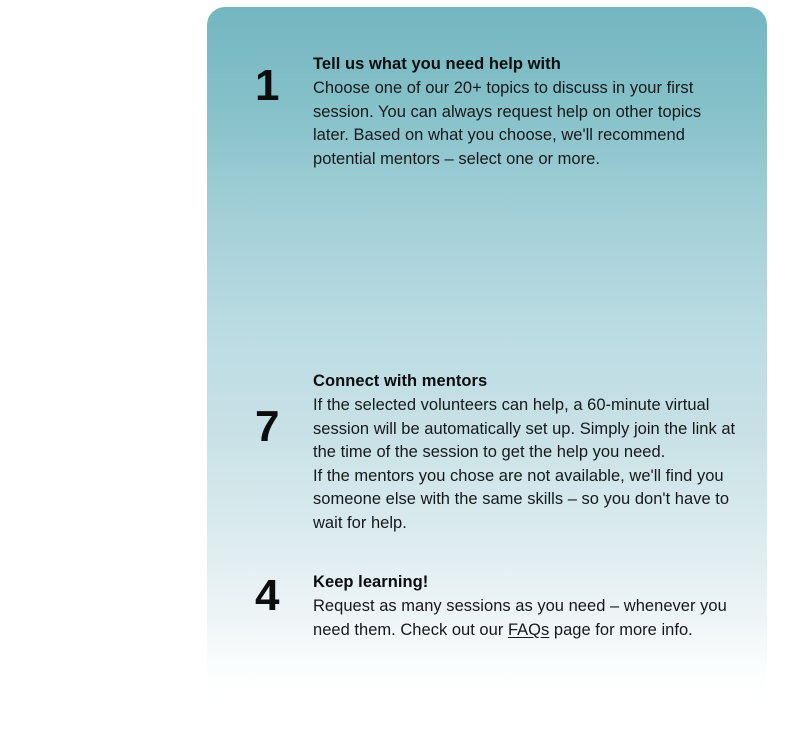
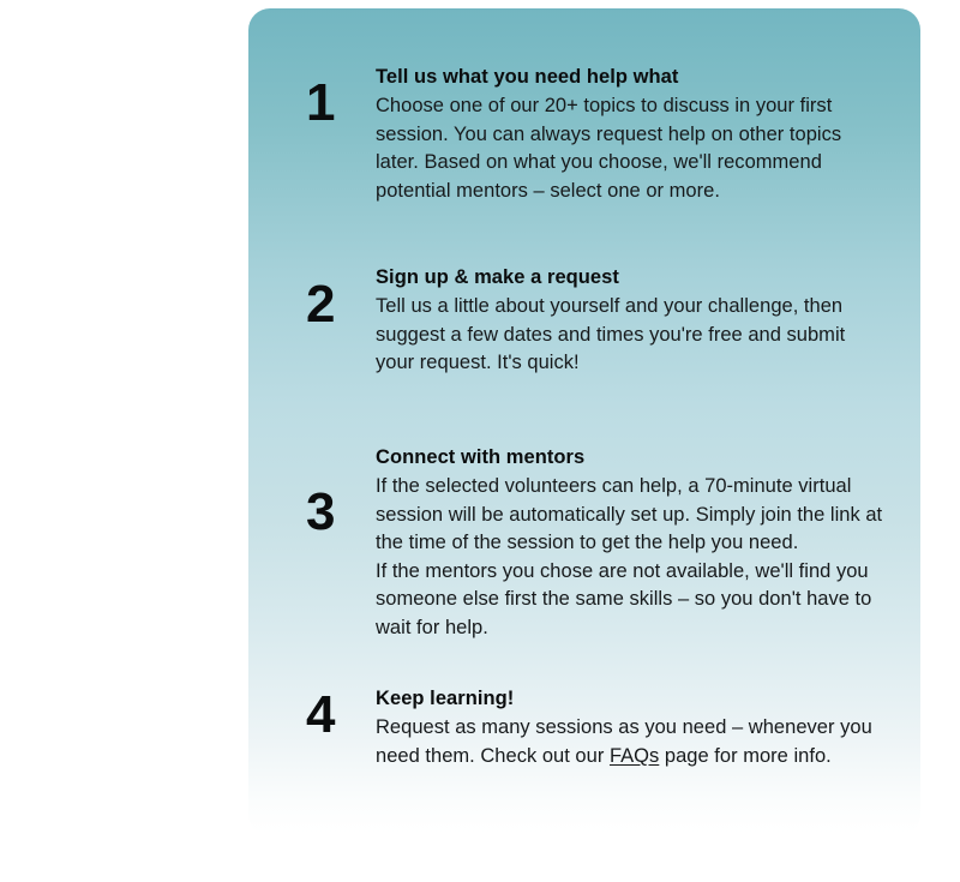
  1
- Tell us what you need help with
+ Tell us what you need help what
  Choose one of our 20+ topics to discuss in your first session. You can always request help on other topics later. Based on what you choose, we'll recommend potential mentors – select one or more.
+ 2
+ Sign up & make a request
+ Tell us a little about yourself and your challenge, then suggest a few dates and times you're free and submit your request. It's quick!
- 7
+ 3
  Connect with mentors
- If the selected volunteers can help, a 60-minute virtual session will be automatically set up. Simply join the link at the time of the session to get the help you need.
+ If the selected volunteers can help, a 70-minute virtual session will be automatically set up. Simply join the link at the time of the session to get the help you need.
- If the mentors you chose are not available, we'll find you someone else with the same skills – so you don't have to wait for help.
+ If the mentors you chose are not available, we'll find you someone else first the same skills – so you don't have to wait for help.
  4
  Keep learning!
  Request as many sessions as you need – whenever you need them. Check out our FAQs page for more info.
